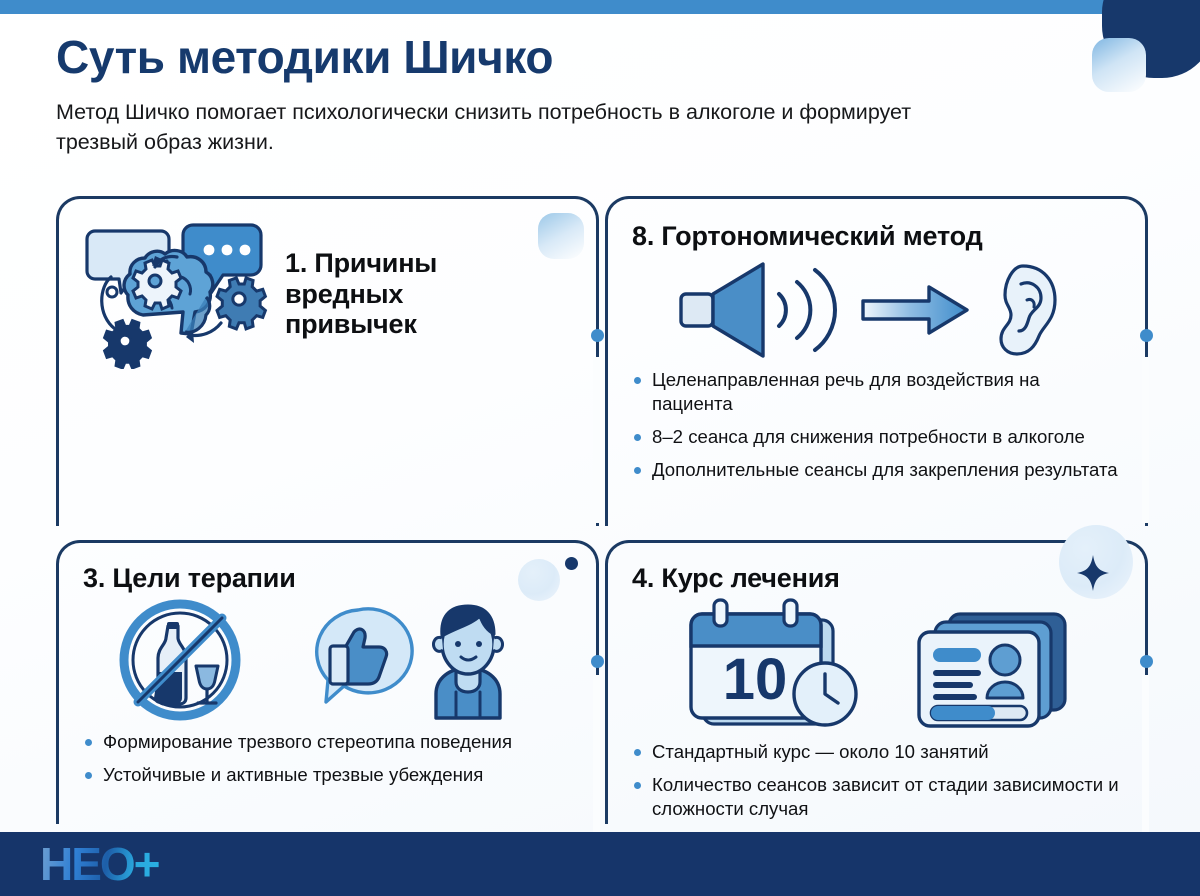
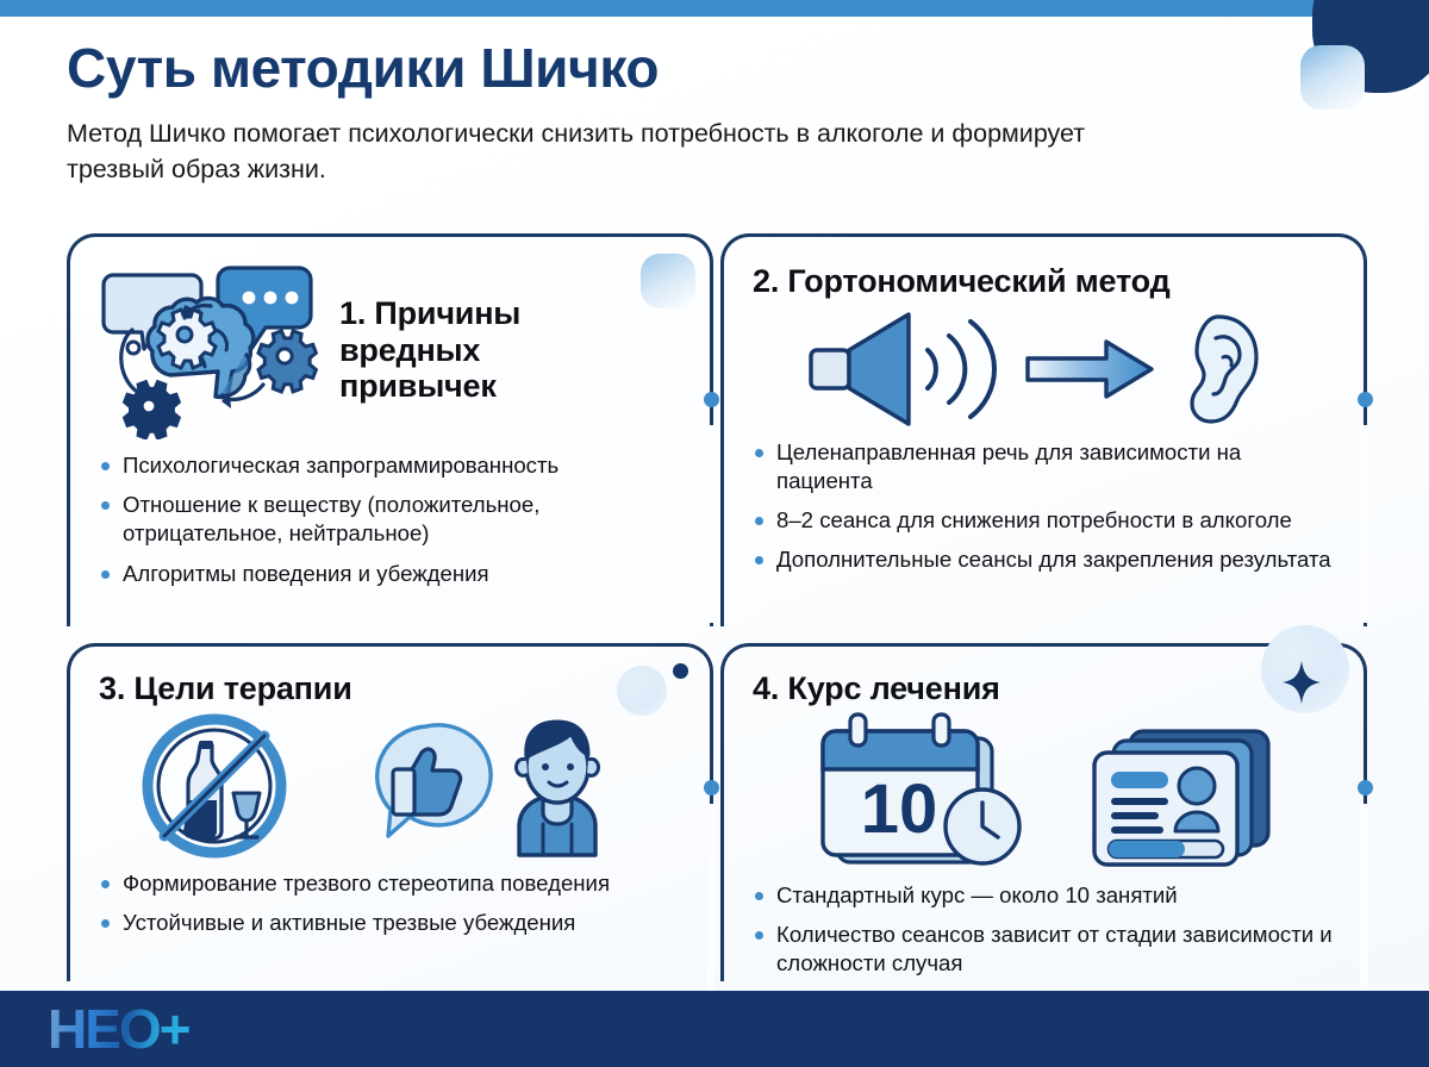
  Суть методики Шичко
  Метод Шичко помогает психологически снизить потребность в алкоголе и формирует трезвый образ жизни.
  1. Причины вредных привычек
+ Психологическая запрограммированность
+ Отношение к веществу (положительное, отрицательное, нейтральное)
+ Алгоритмы поведения и убеждения
- 8. Гортономический метод
+ 2. Гортономический метод
- Целенаправленная речь для воздействия на пациента
+ Целенаправленная речь для зависимости на пациента
  8–2 сеанса для снижения потребности в алкоголе
  Дополнительные сеансы для закрепления результата
  3. Цели терапии
  Формирование трезвого стереотипа поведения
  Устойчивые и активные трезвые убеждения
  4. Курс лечения
  10
  Стандартный курс — около 10 занятий
  Количество сеансов зависит от стадии зависимости и сложности случая
  НЕО+
